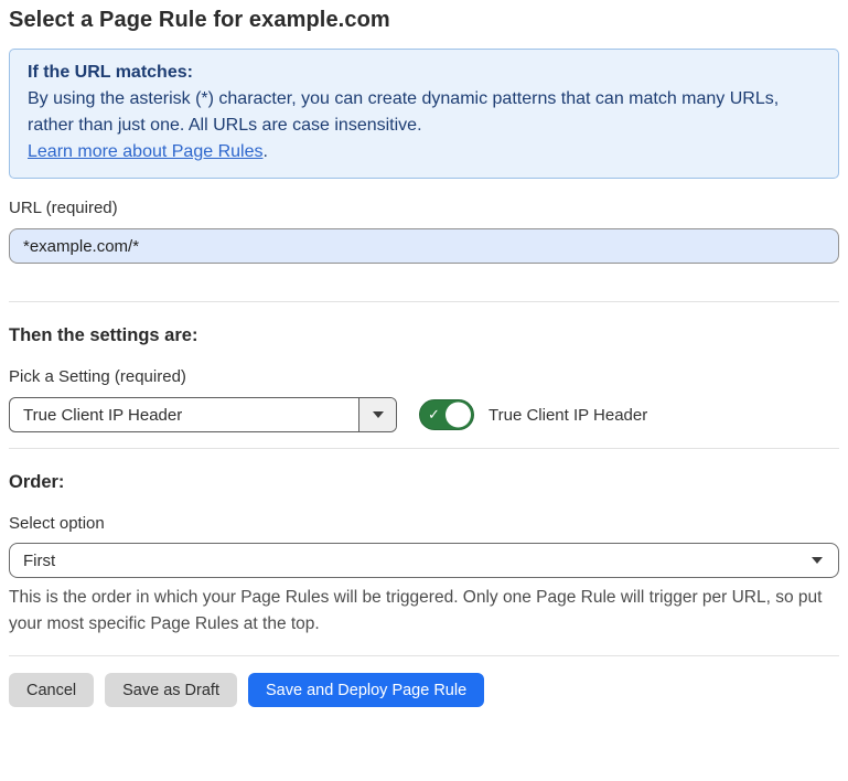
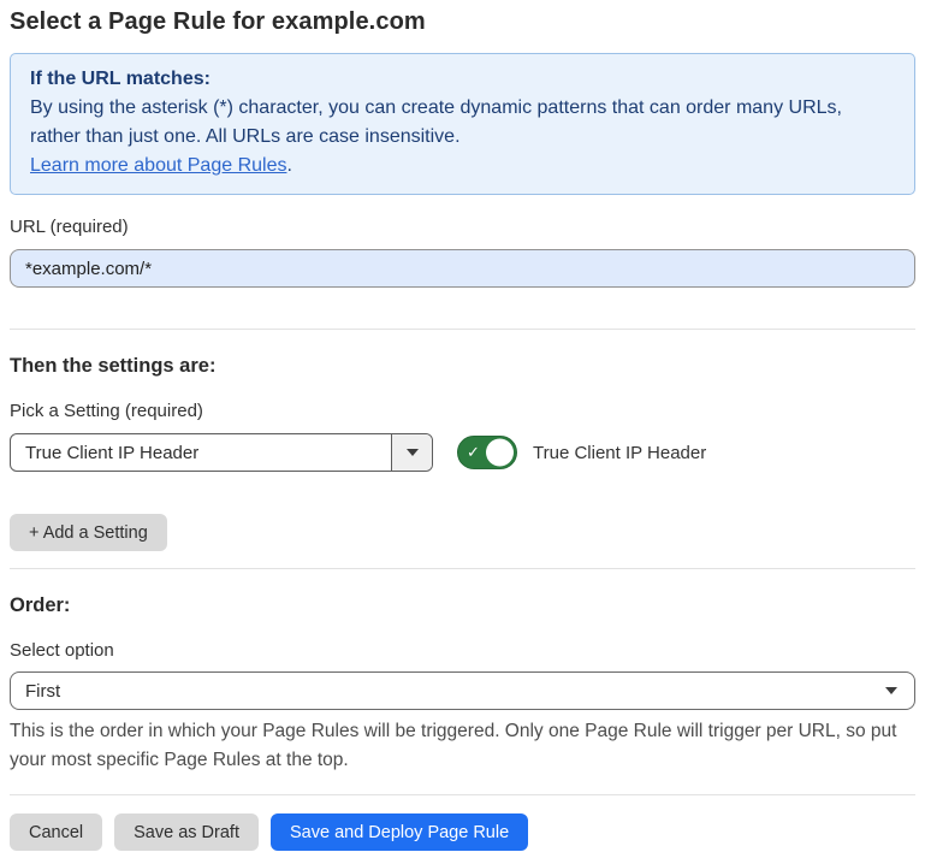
  Select a Page Rule for example.com
  If the URL matches:
- By using the asterisk (*) character, you can create dynamic patterns that can match many URLs, rather than just one. All URLs are case insensitive.
+ By using the asterisk (*) character, you can create dynamic patterns that can order many URLs, rather than just one. All URLs are case insensitive.
  Learn more about Page Rules.
  URL (required)
  *example.com/*
  Then the settings are:
  Pick a Setting (required)
  True Client IP Header
  ✓
  True Client IP Header
+ + Add a Setting
  Order:
  Select option
  First
  This is the order in which your Page Rules will be triggered. Only one Page Rule will trigger per URL, so put your most specific Page Rules at the top.
  Cancel
  Save as Draft
  Save and Deploy Page Rule
